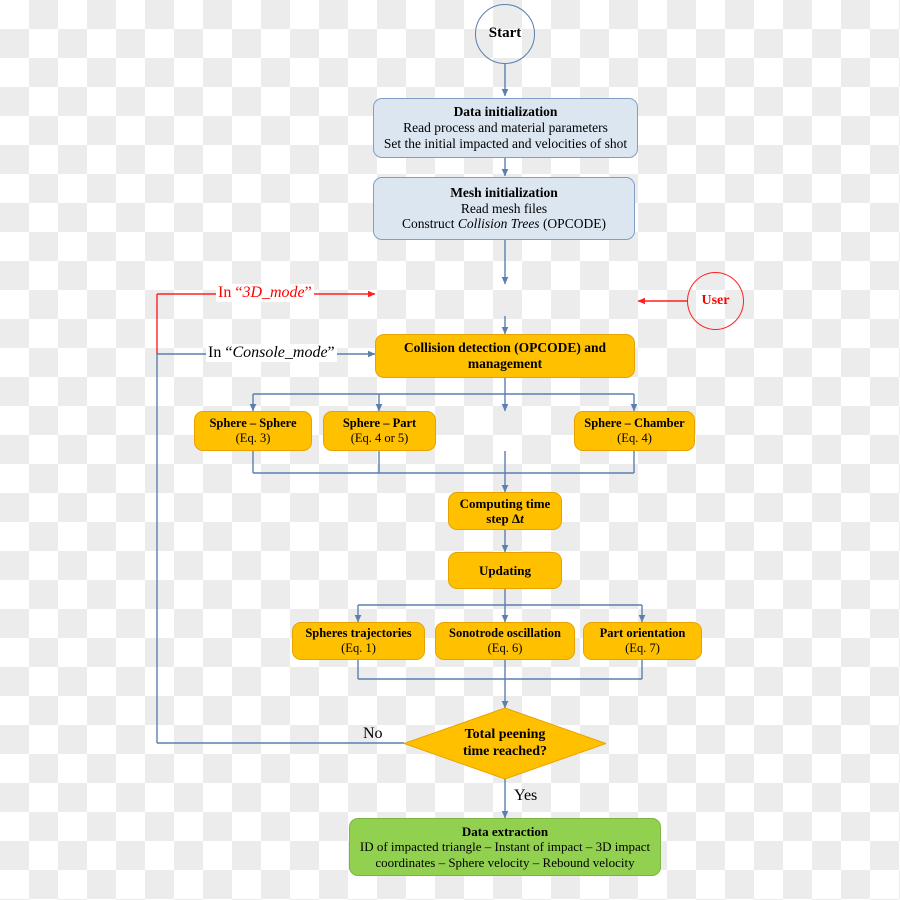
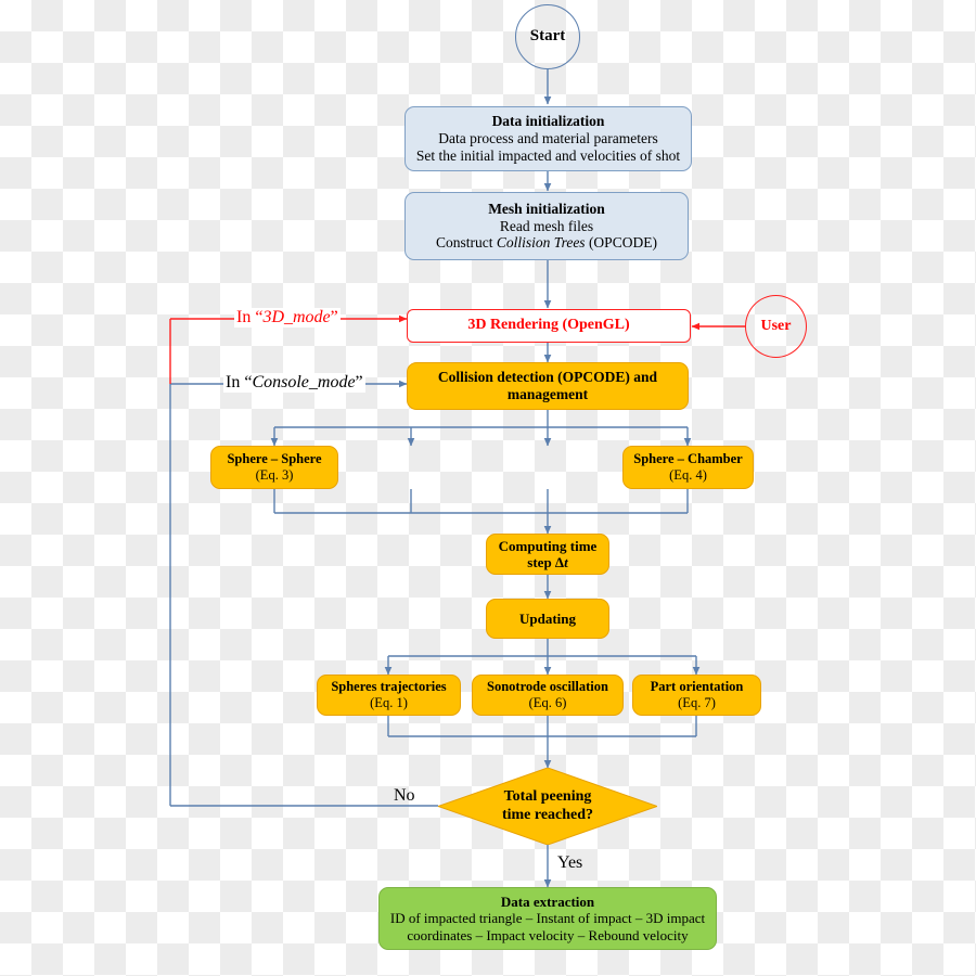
  Start
  User
  Data initialization
- Read process and material parameters
+ Data process and material parameters
  Set the initial impacted and velocities of shot
  Mesh initialization
  Read mesh files
  Construct Collision Trees (OPCODE)
+ 3D Rendering (OpenGL)
  Collision detection (OPCODE) and
  management
  Sphere – Sphere
  (Eq. 3)
- Sphere – Part
- (Eq. 4 or 5)
  Sphere – Chamber
  (Eq. 4)
  Computing time
  step Δt
  Updating
  Spheres trajectories
  (Eq. 1)
  Sonotrode oscillation
  (Eq. 6)
  Part orientation
  (Eq. 7)
  Total peening
  time reached?
  Data extraction
  ID of impacted triangle – Instant of impact – 3D impact
- coordinates – Sphere velocity – Rebound velocity
+ coordinates – Impact velocity – Rebound velocity
  In “3D_mode”
  In “Console_mode”
  No
  Yes
